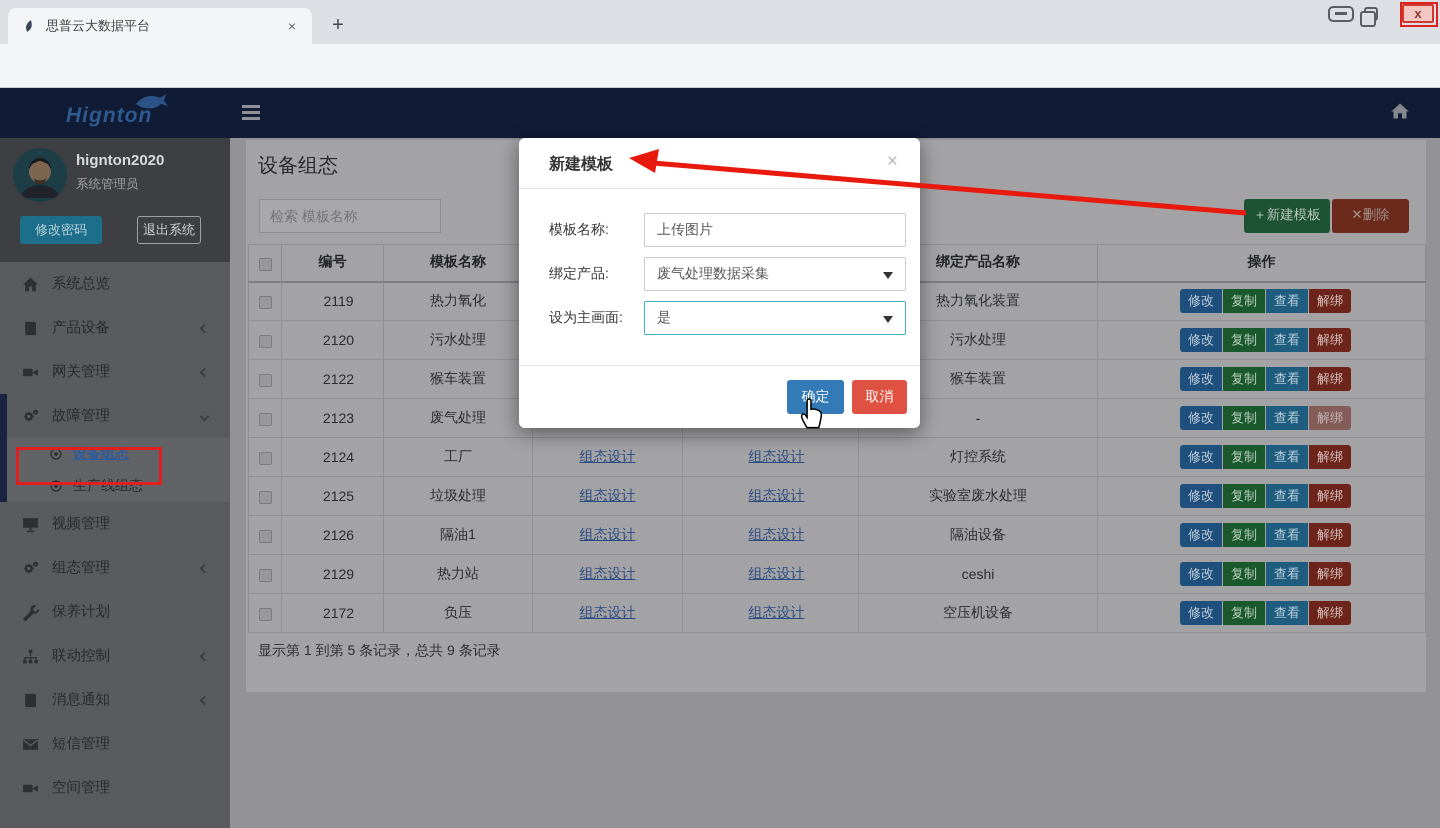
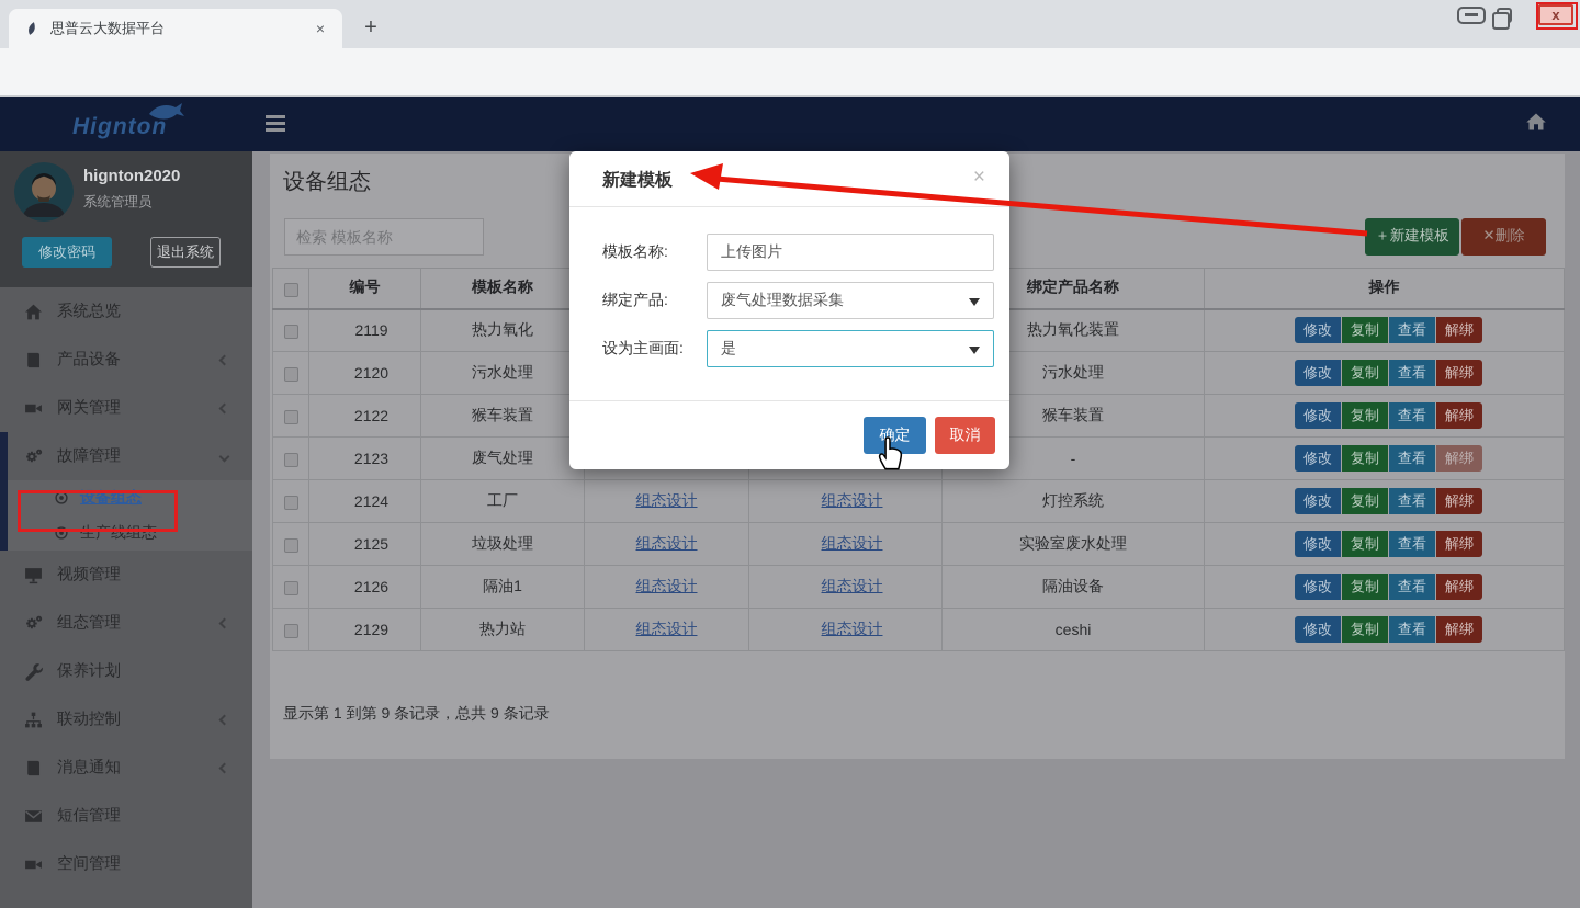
  思普云大数据平台
  ×
  +
  x
  Hignton
  hignton2020
  系统管理员
  修改密码
  退出系统
  系统总览
  产品设备
  网关管理
  故障管理
  设备组态
  生产线组态
  视频管理
  组态管理
  保养计划
  联动控制
  消息通知
  短信管理
  空间管理
  设备组态
  检索 模板名称
  ＋新建模板
  ✕删除
  	编号	模板名称			绑定产品名称	操作
  	2119	热力氧化			热力氧化装置	修改 复制 查看 解绑
  	2120	污水处理			污水处理	修改 复制 查看 解绑
  	2122	猴车装置			猴车装置	修改 复制 查看 解绑
  	2124	工厂	组态设计	组态设计	灯控系统	修改 复制 查看 解绑
  	2125	垃圾处理	组态设计	组态设计	实验室废水处理	修改 复制 查看 解绑
  	2126	隔油1	组态设计	组态设计	隔油设备	修改 复制 查看 解绑
  	2129	热力站	组态设计	组态设计	ceshi	修改 复制 查看 解绑
- 	2172	负压	组态设计	组态设计	空压机设备	修改 复制 查看 解绑
- 显示第 1 到第 5 条记录，总共 9 条记录
+ 显示第 1 到第 9 条记录，总共 9 条记录
  新建模板
  ×
  模板名称:
  上传图片
  绑定产品:
  废气处理数据采集
  设为主画面:
  是
  确定
  取消
